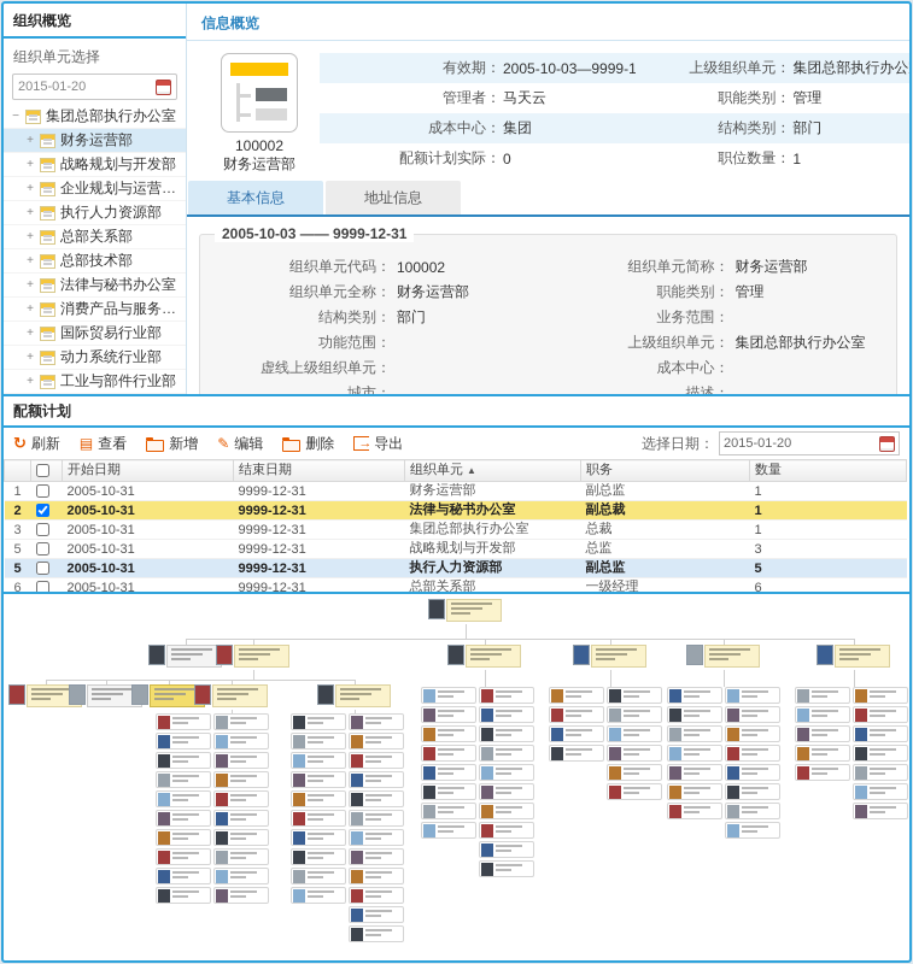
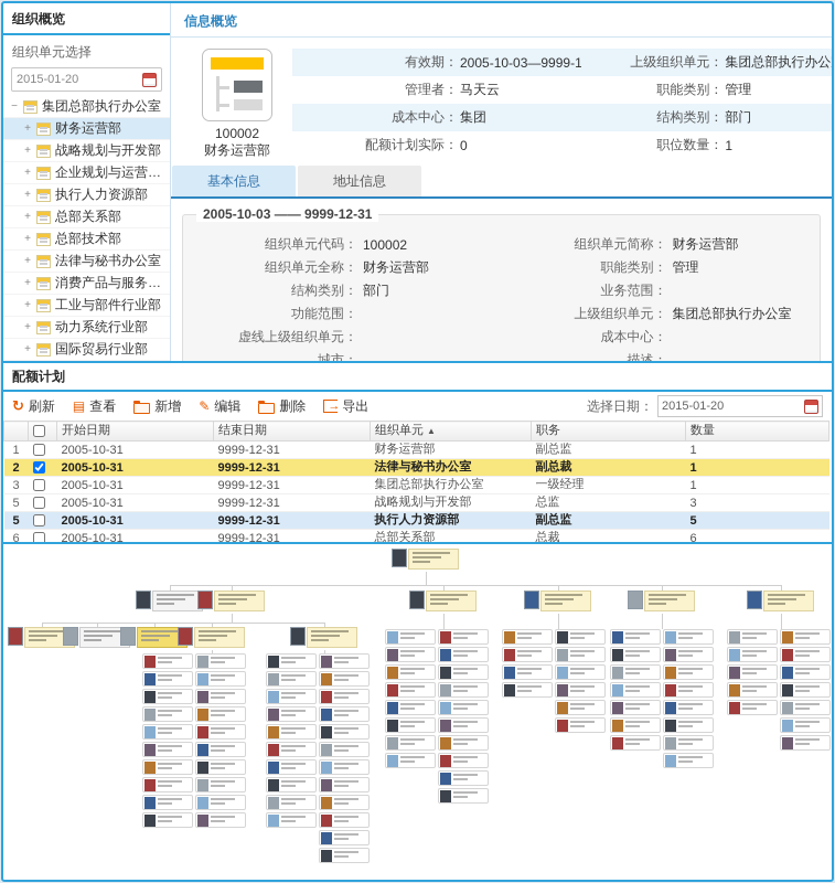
  组织概览
  组织单元选择
  2015-01-20
  −
  集团总部执行办公室
  +
  财务运营部
  +
  战略规划与开发部
  +
  企业规划与运营服务
  +
  执行人力资源部
  +
  总部关系部
  +
  总部技术部
  +
  法律与秘书办公室
  +
  消费产品与服务行业
  +
- 国际贸易行业部
+ 工业与部件行业部
  +
  动力系统行业部
  +
- 工业与部件行业部
+ 国际贸易行业部
  信息概览
  100002
  财务运营部
  有效期：
  2005-10-03—9999-1
  上级组织单元：
  集团总部执行办公
  管理者：
  马天云
  职能类别：
  管理
  成本中心：
  集团
  结构类别：
  部门
  配额计划实际：
  0
  职位数量：
  1
  基本信息
  地址信息
  2005-10-03 —— 9999-12-31
  组织单元代码：
  100002
  组织单元全称：
  财务运营部
  结构类别：
  部门
  功能范围：
  虚线上级组织单元：
  城市：
  组织单元简称：
  财务运营部
  职能类别：
  管理
  业务范围：
  上级组织单元：
  集团总部执行办公室
  成本中心：
  描述：
  配额计划
  刷新
  查看
  新增
  编辑
  删除
  导出
  选择日期：
  2015-01-20
  		开始日期	结束日期	组织单元 ▲	职务	数量
  1		2005-10-31	9999-12-31	财务运营部	副总监	1
  2		2005-10-31	9999-12-31	法律与秘书办公室	副总裁	1
- 3		2005-10-31	9999-12-31	集团总部执行办公室	总裁	1
+ 3		2005-10-31	9999-12-31	集团总部执行办公室	一级经理	1
  5		2005-10-31	9999-12-31	战略规划与开发部	总监	3
  5		2005-10-31	9999-12-31	执行人力资源部	副总监	5
- 6		2005-10-31	9999-12-31	总部关系部	一级经理	6
+ 6		2005-10-31	9999-12-31	总部关系部	总裁	6
